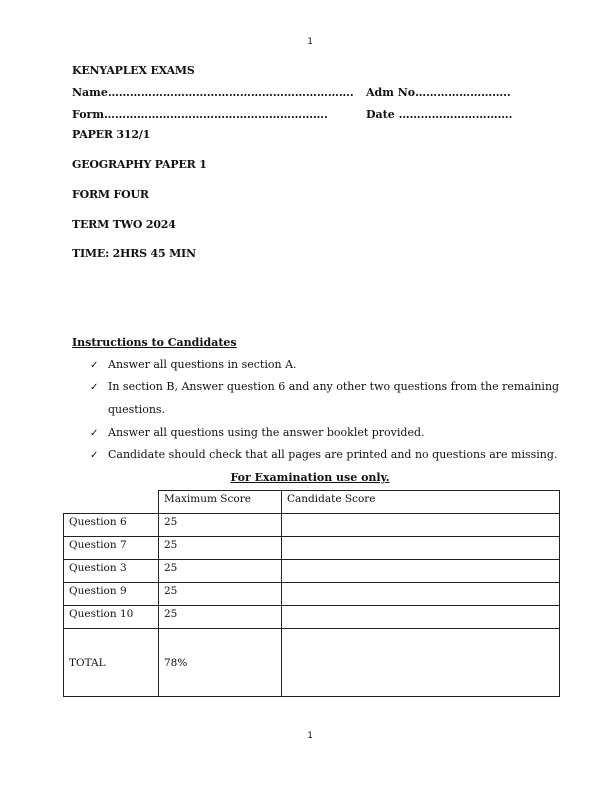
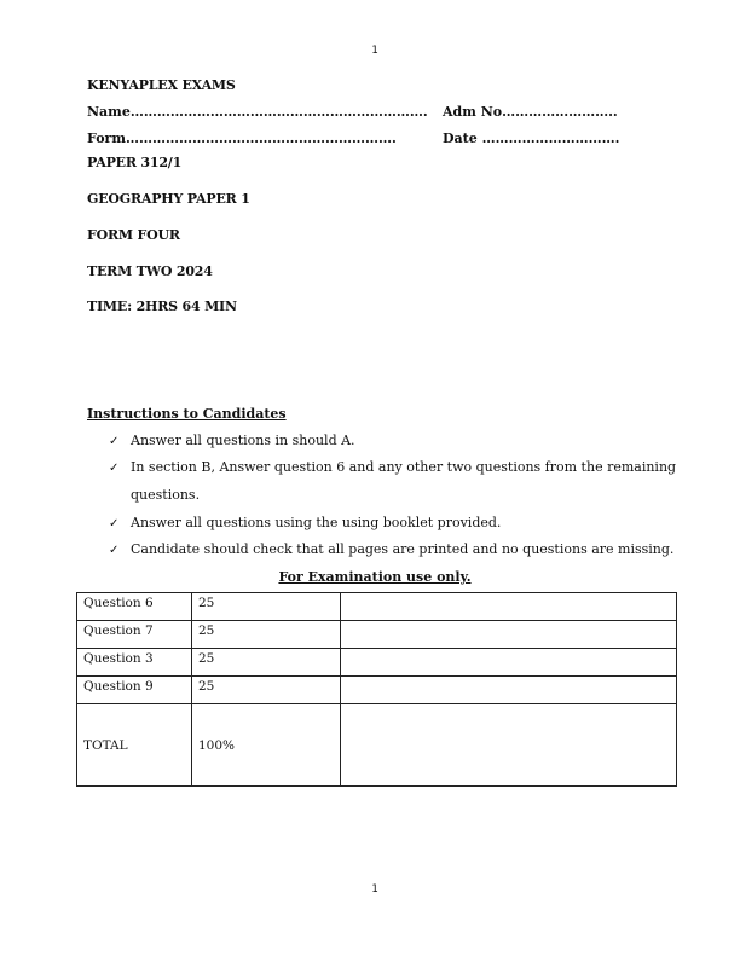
  1
  KENYAPLEX EXAMS
  Name………………………………………………………….
  Adm No……………………..
  Form…………………………………………………….
  Date ………………………….
  PAPER 312/1
  GEOGRAPHY PAPER 1
  FORM FOUR
  TERM TWO 2024
- TIME: 2HRS 45 MIN
+ TIME: 2HRS 64 MIN
  Instructions to Candidates
- ✓ Answer all questions in section A.
+ ✓ Answer all questions in should A.
  ✓ In section B, Answer question 6 and any other two questions from the remaining
  questions.
- ✓ Answer all questions using the answer booklet provided.
+ ✓ Answer all questions using the using booklet provided.
  ✓ Candidate should check that all pages are printed and no questions are missing.
  For Examination use only.
- 	Maximum Score	Candidate Score
  Question 6	25
  Question 7	25
  Question 3	25
  Question 9	25
- Question 10	25
- TOTAL	78%
+ TOTAL	100%
  1
